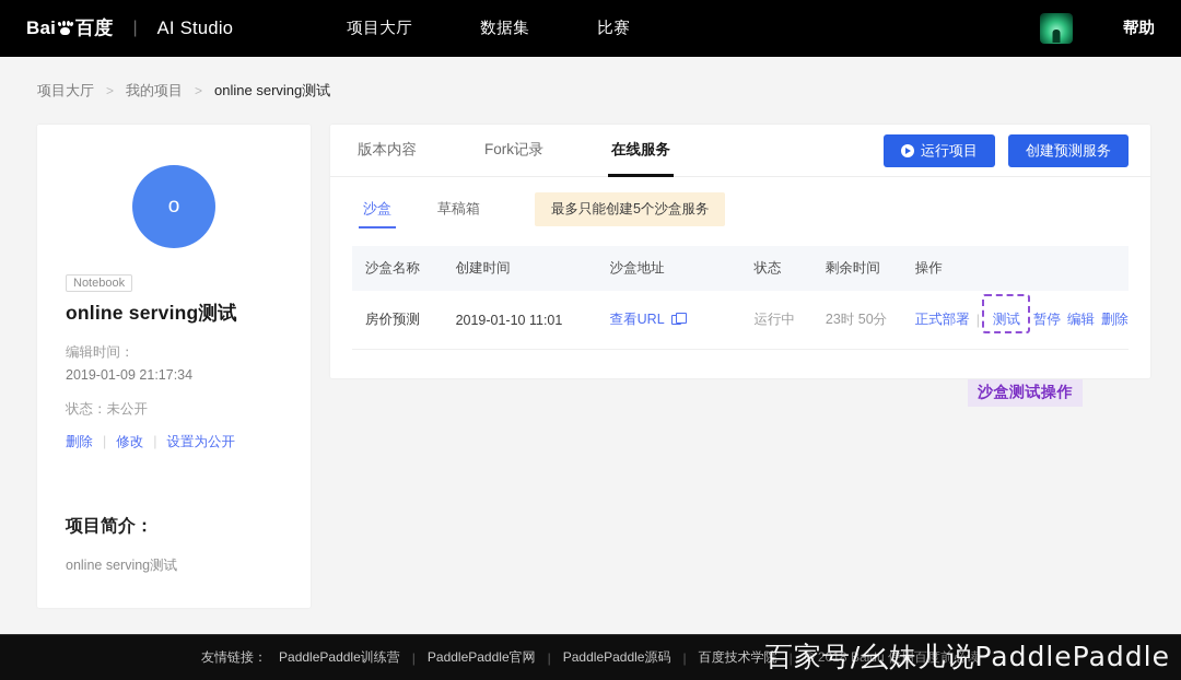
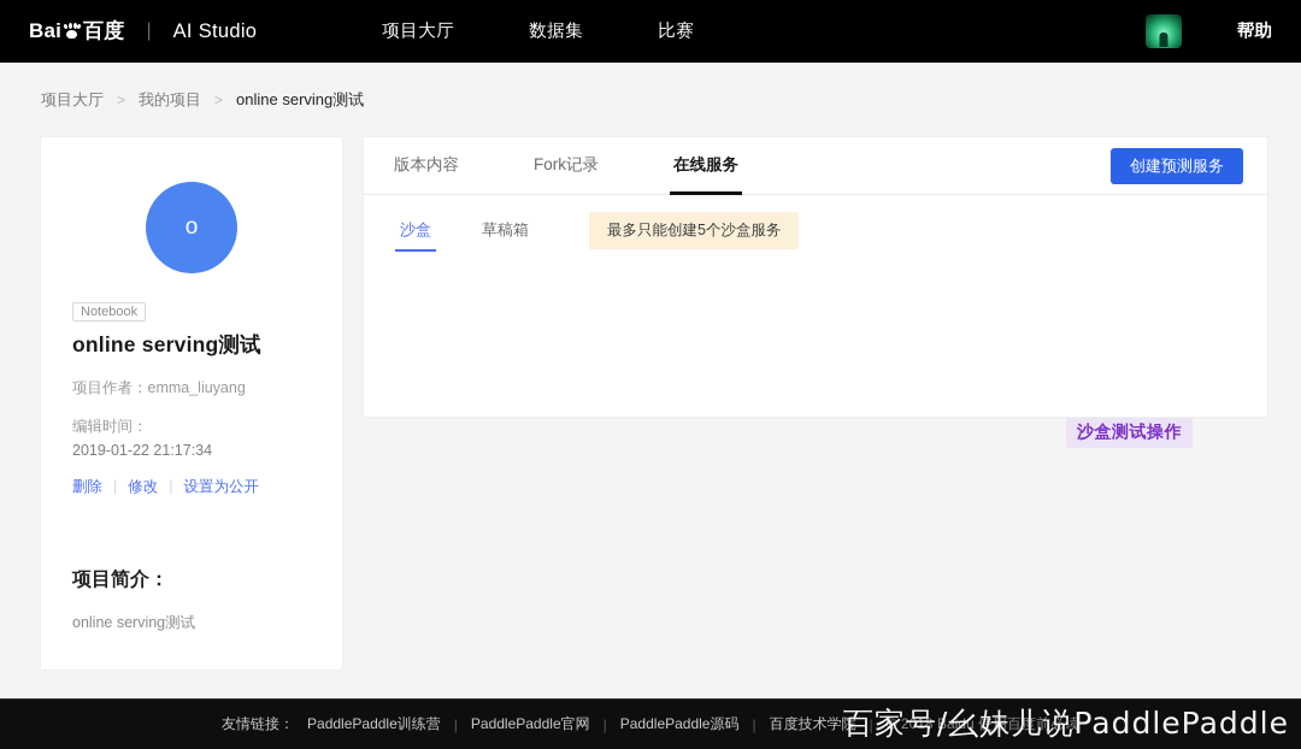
  Bai
  百度
  |
  AI Studio
  项目大厅
  数据集
  比赛
  帮助
  项目大厅
  >
  我的项目
  >
  online serving测试
  o
  Notebook
  online serving测试
+ 项目作者：emma_liuyang
  编辑时间：
- 2019-01-09 21:17:34
+ 2019-01-22 21:17:34
- 状态：未公开
  删除
  |
  修改
  |
  设置为公开
  项目简介：
  online serving测试
  版本内容
  Fork记录
  在线服务
- 运行项目
  创建预测服务
  沙盒
  草稿箱
  最多只能创建5个沙盒服务
- 沙盒名称	创建时间	沙盒地址	状态	剩余时间	操作
- 房价预测	2019-01-10 11:01	查看URL	运行中	23时 50分	正式部署 | 测试 暂停 编辑 删除
  沙盒测试操作
  友情链接：
  PaddlePaddle训练营
  |
  PaddlePaddle官网
  |
  PaddlePaddle源码
  |
  百度技术学院
  |
  © 2018 Baidu 使用百度前必读
  百家号/幺妹儿说PaddlePaddle
